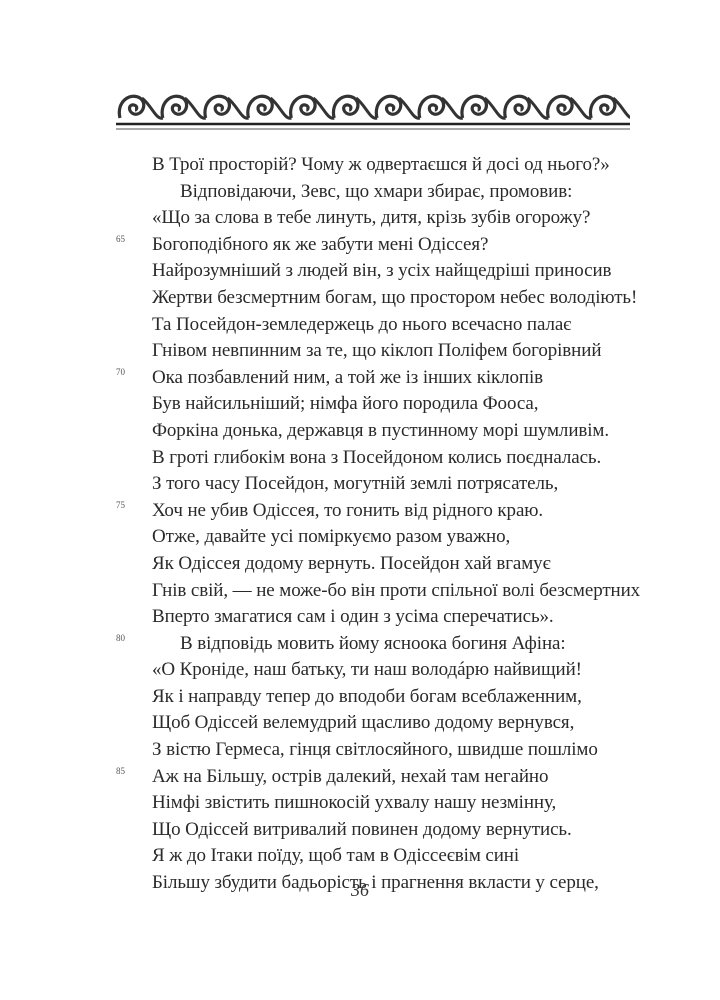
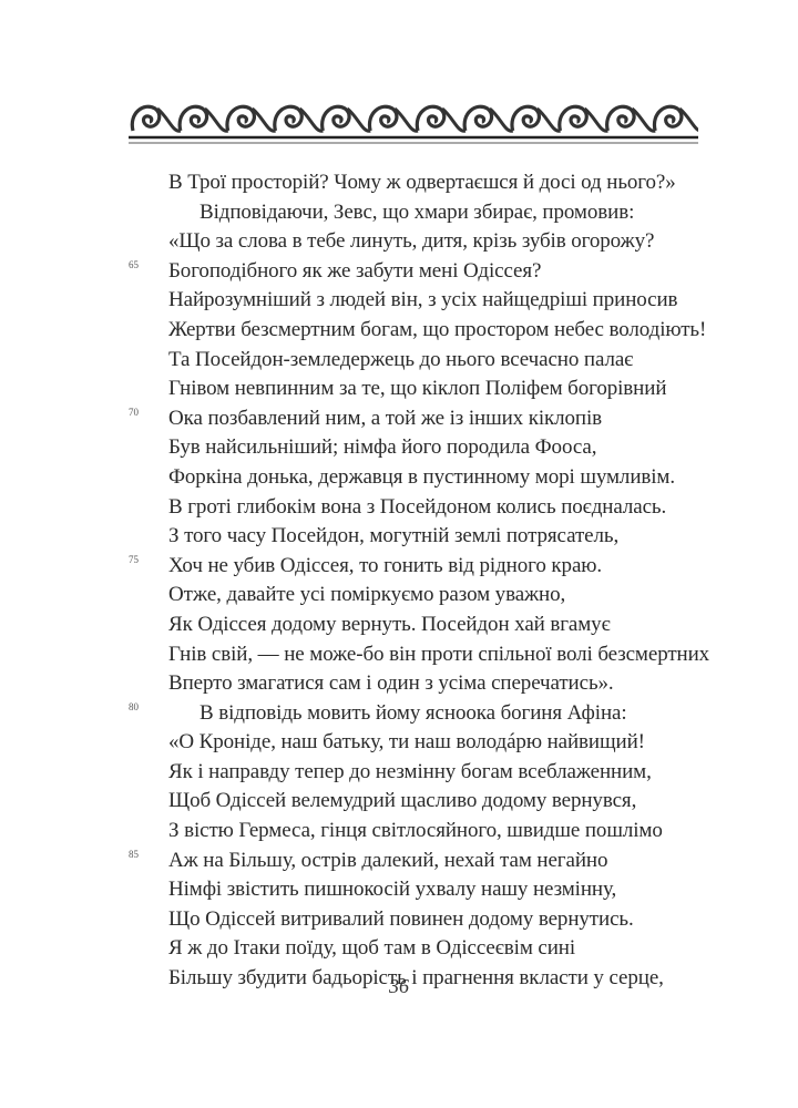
  В Трої просторій? Чому ж одвертаєшся й досі од нього?»
  Відповідаючи, Зевс, що хмари збирає, промовив:
  «Що за слова в тебе линуть, дитя, крізь зубів огорожу?
  65
  Богоподібного як же забути мені Одіссея?
  Найрозумніший з людей він, з усіх найщедріші приносив
  Жертви безсмертним богам, що простором небес володіють!
  Та Посейдон-земледержець до нього всечасно палає
  Гнівом невпинним за те, що кіклоп Поліфем богорівний
  70
  Ока позбавлений ним, а той же із інших кіклопів
  Був найсильніший; німфа його породила Фооса,
  Форкіна донька, державця в пустинному морі шумливім.
  В гроті глибокім вона з Посейдоном колись поєдналась.
  З того часу Посейдон, могутній землі потрясатель,
  75
  Хоч не убив Одіссея, то гонить від рідного краю.
  Отже, давайте усі поміркуємо разом уважно,
  Як Одіссея додому вернуть. Посейдон хай вгамує
  Гнів свій, — не може-бо він проти спільної волі безсмертних
  Вперто змагатися сам і один з усіма сперечатись».
  80
  В відповідь мовить йому ясноока богиня Афіна:
  «О Кроніде, наш батьку, ти наш володáрю найвищий!
- Як і направду тепер до вподоби богам всеблаженним,
+ Як і направду тепер до незмінну богам всеблаженним,
  Щоб Одіссей велемудрий щасливо додому вернувся,
  З вістю Гермеса, гінця світлосяйного, швидше пошлімо
  85
  Аж на Більшу, острів далекий, нехай там негайно
  Німфі звістить пишнокосій ухвалу нашу незмінну,
  Що Одіссей витривалий повинен додому вернутись.
  Я ж до Ітаки поїду, щоб там в Одіссеєвім сині
  Більшу збудити бадьорість і прагнення вкласти у серце,
  36
